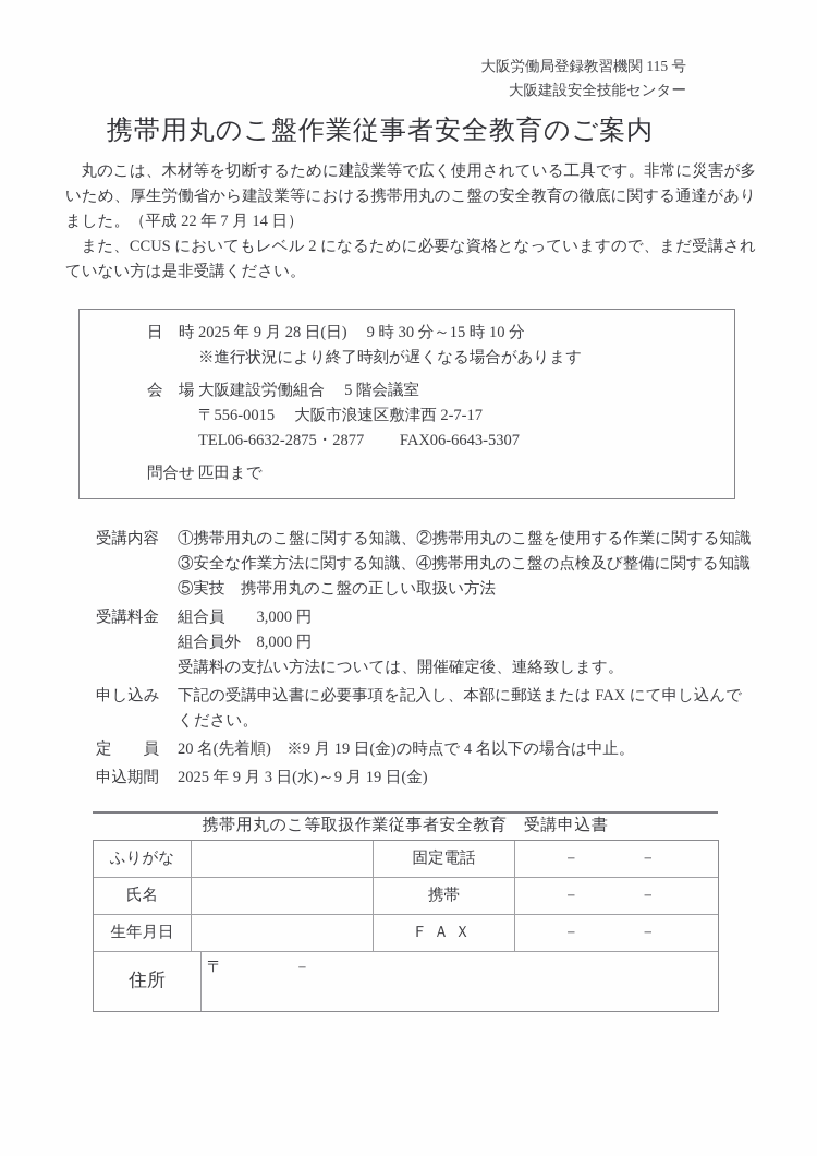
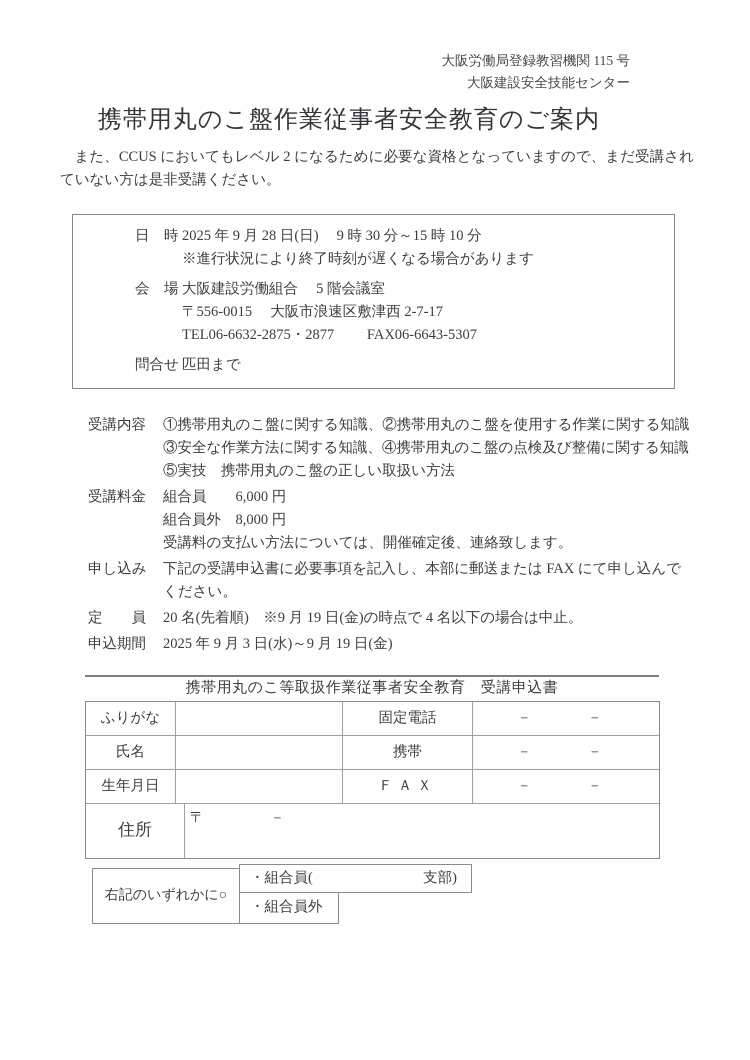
  大阪労働局登録教習機関 115 号
  大阪建設安全技能センター
  携帯用丸のこ盤作業従事者安全教育のご案内
- 丸のこは、木材等を切断するために建設業等で広く使用されている工具です。非常に災害が多いため、厚生労働省から建設業等における携帯用丸のこ盤の安全教育の徹底に関する通達がありました。（平成 22 年 7 月 14 日）
  また、CCUS においてもレベル 2 になるために必要な資格となっていますので、まだ受講されていない方は是非受講ください。
  日 時
  2025 年 9 月 28 日(日) 9 時 30 分～15 時 10 分
  ※進行状況により終了時刻が遅くなる場合があります
  会 場
  大阪建設労働組合 5 階会議室
  〒556-0015 大阪市浪速区敷津西 2-7-17
  TEL06-6632-2875・2877 FAX06-6643-5307
  問合せ
  匹田まで
  受講内容
  ①携帯用丸のこ盤に関する知識、②携帯用丸のこ盤を使用する作業に関する知識
  ③安全な作業方法に関する知識、④携帯用丸のこ盤の点検及び整備に関する知識
  ⑤実技 携帯用丸のこ盤の正しい取扱い方法
  受講料金
- 組合員 3,000 円
+ 組合員 6,000 円
  組合員外 8,000 円
  受講料の支払い方法については、開催確定後、連絡致します。
  申し込み
  下記の受講申込書に必要事項を記入し、本部に郵送または FAX にて申し込んでください。
  定 員
  20 名(先着順) ※9 月 19 日(金)の時点で 4 名以下の場合は中止。
  申込期間
  2025 年 9 月 3 日(水)～9 月 19 日(金)
  携帯用丸のこ等取扱作業従事者安全教育 受講申込書
  ふりがな
  固定電話
  －
  －
  氏名
  携帯
  －
  －
  生年月日
  ＦＡＸ
  －
  －
  住所
  〒 －
+ 右記のいずれかに○
+ ・組合員(
+ 支部)
+ ・組合員外
